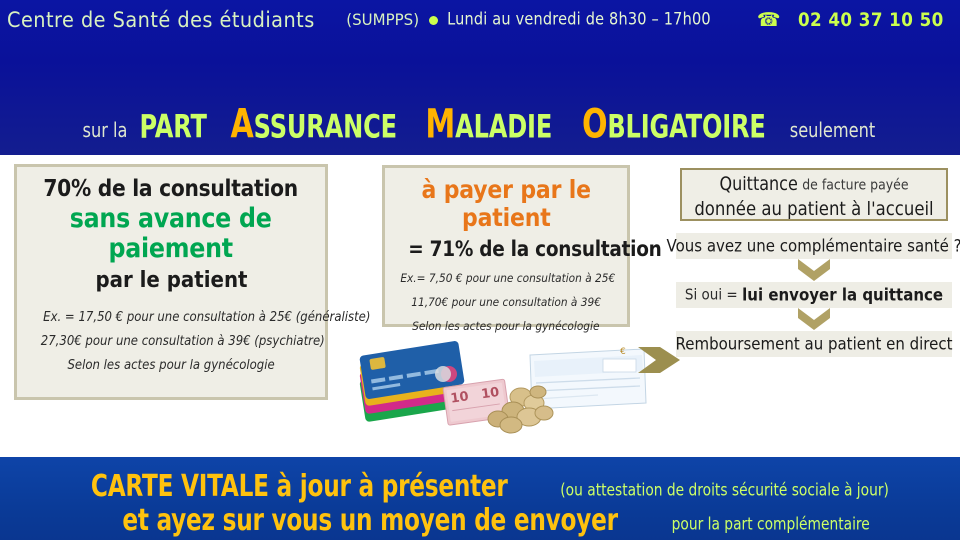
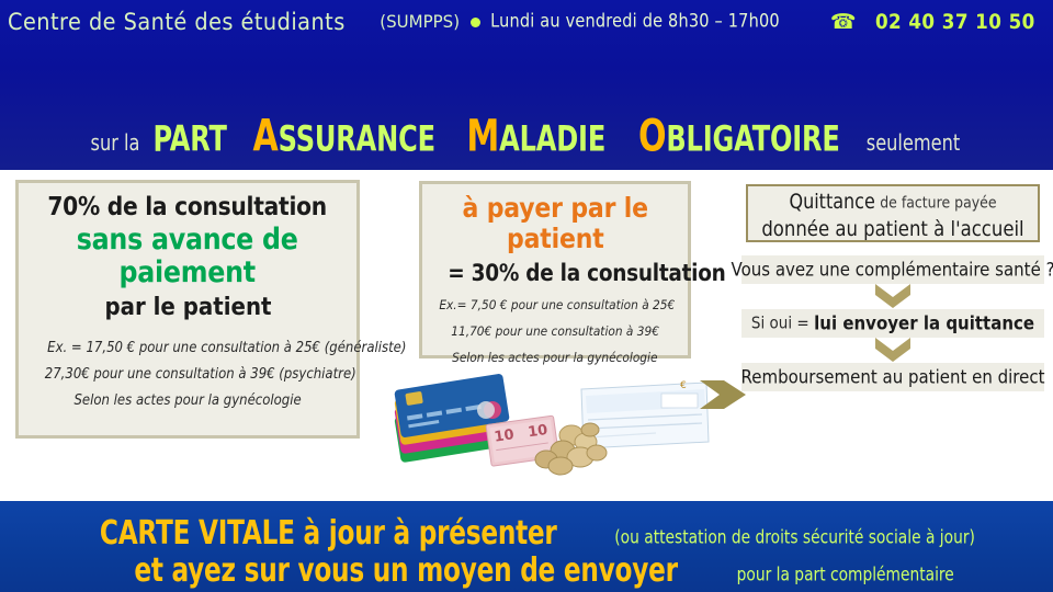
  Centre de Santé des étudiants
  (SUMPPS)
  Lundi au vendredi de 8h30 – 17h00
  ☎
  02 40 37 10 50
  sur la PART ASSURANCE MALADIE OBLIGATOIRE seulement
  70% de la consultation
  sans avance de
  paiement
  par le patient
  Ex. = 17,50 € pour une consultation à 25€ (généraliste)
  27,30€ pour une consultation à 39€ (psychiatre)
  Selon les actes pour la gynécologie
  à payer par le
  patient
- = 71% de la consultation
+ = 30% de la consultation
  Ex.= 7,50 € pour une consultation à 25€
  11,70€ pour une consultation à 39€
  Selon les actes pour la gynécologie
  €
  Quittance de facture payée
  donnée au patient à l'accueil
  Vous avez une complémentaire santé ?
  Si oui =
  lui envoyer la quittance
  Remboursement au patient en direct
  CARTE VITALE à jour à présenter (ou attestation de droits sécurité sociale à jour)
  et ayez sur vous un moyen de envoyer pour la part complémentaire
